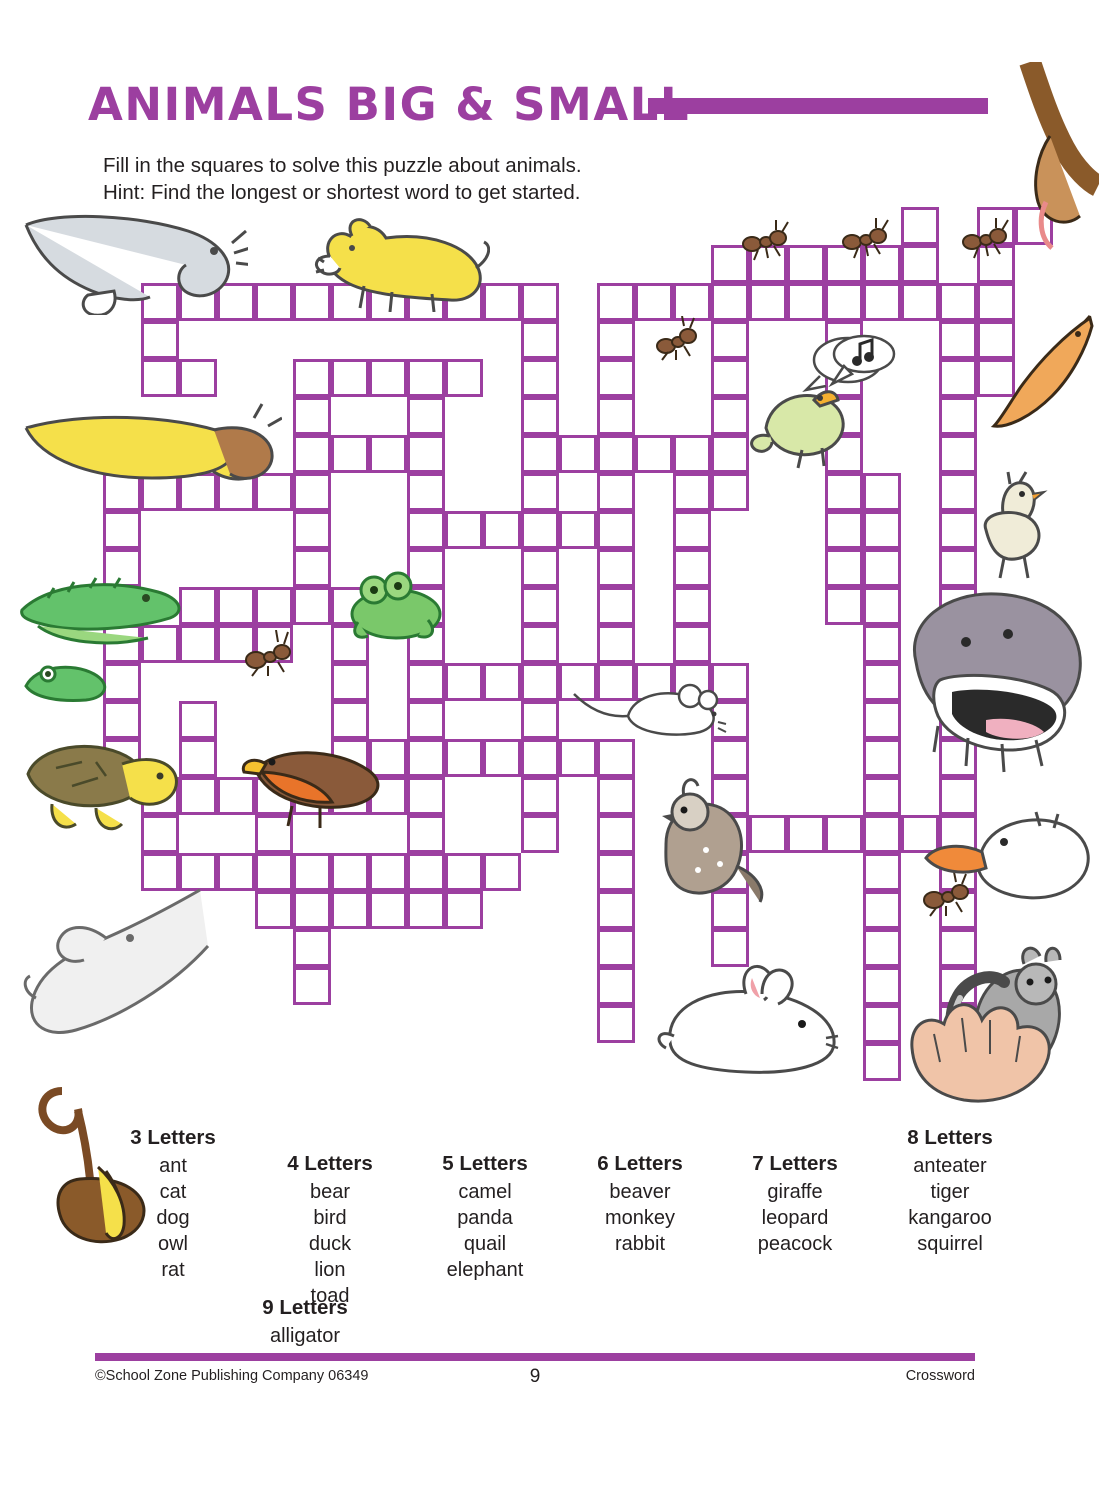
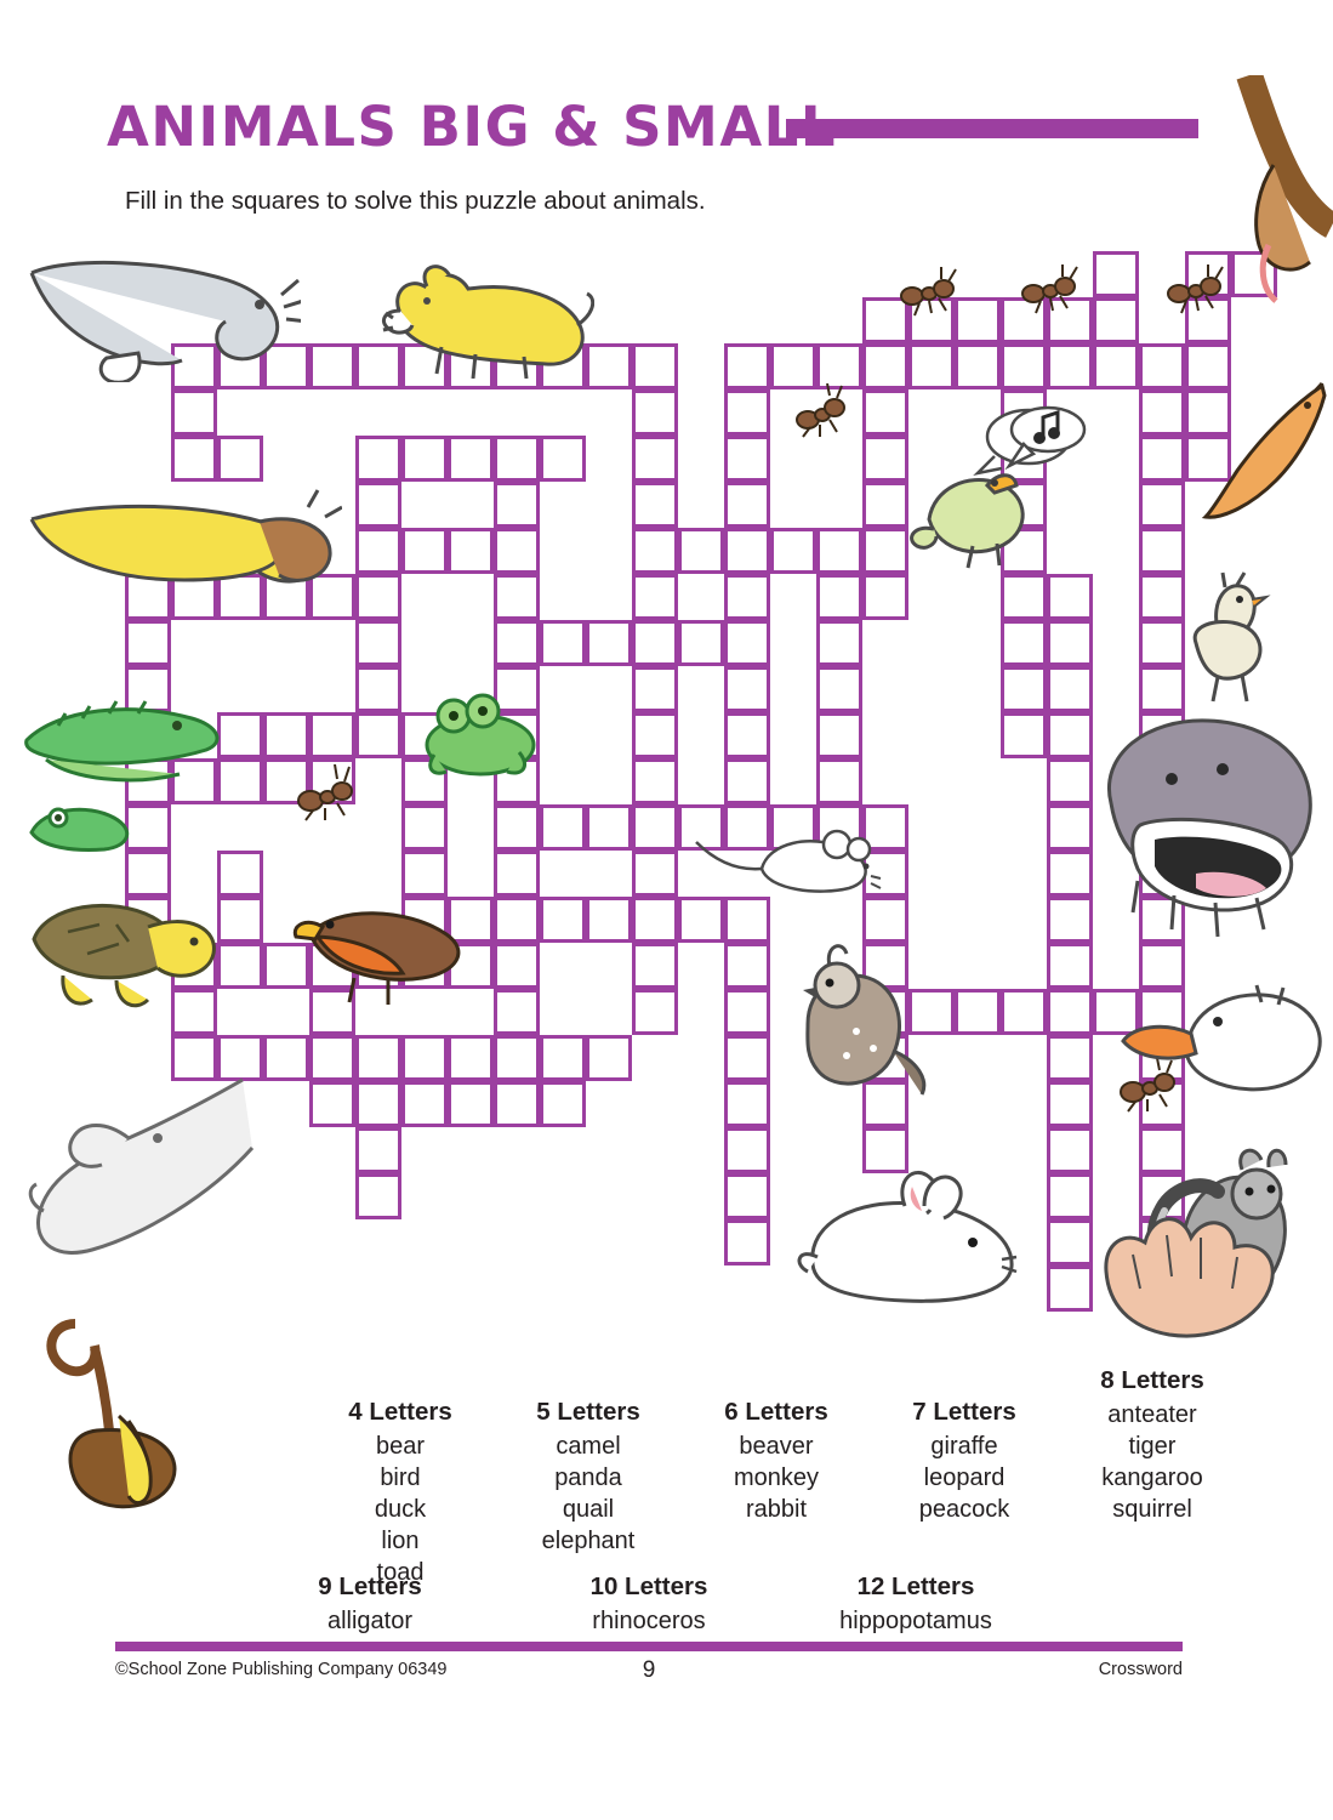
  ANIMALS BIG & SMAL
  Fill in the squares to solve this puzzle about animals.
- Hint: Find the longest or shortest word to get started.
- 3 Letters
- ant
- cat
- dog
- owl
- rat
  4 Letters
  bear
  bird
  duck
  lion
  toad
  5 Letters
  camel
  panda
  quail
  elephant
  6 Letters
  beaver
  monkey
  rabbit
  7 Letters
  giraffe
  leopard
  peacock
  8 Letters
  anteater
  tiger
  kangaroo
  squirrel
  9 Letters
  alligator
+ 10 Letters
+ rhinoceros
+ 12 Letters
+ hippopotamus
  ©School Zone Publishing Company 06349
  9
  Crossword
